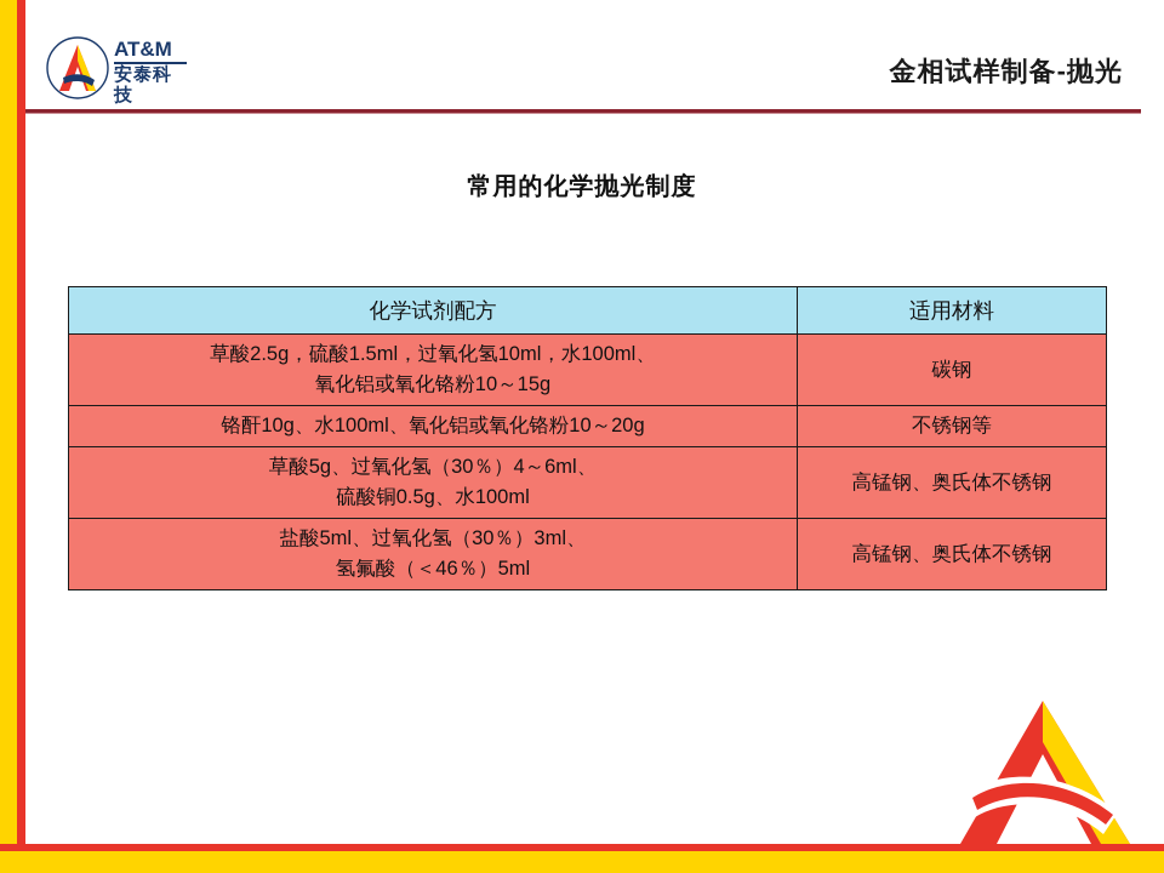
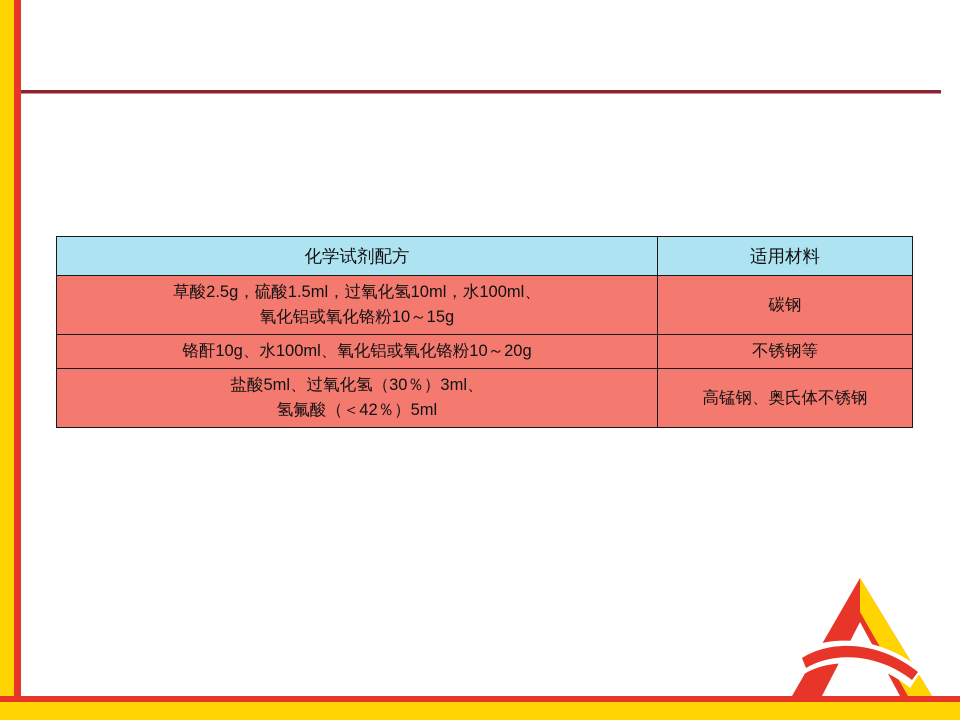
- 金相试样制备-抛光
- AT&M
- 安泰科技
- 常用的化学抛光制度
  化学试剂配方	适用材料
  草酸2.5g，硫酸1.5ml，过氧化氢10ml，水100ml、 氧化铝或氧化铬粉10～15g	碳钢
  铬酐10g、水100ml、氧化铝或氧化铬粉10～20g	不锈钢等
- 草酸5g、过氧化氢（30％）4～6ml、 硫酸铜0.5g、水100ml	高锰钢、奥氏体不锈钢
- 盐酸5ml、过氧化氢（30％）3ml、 氢氟酸（＜46％）5ml	高锰钢、奥氏体不锈钢
+ 盐酸5ml、过氧化氢（30％）3ml、 氢氟酸（＜42％）5ml	高锰钢、奥氏体不锈钢
